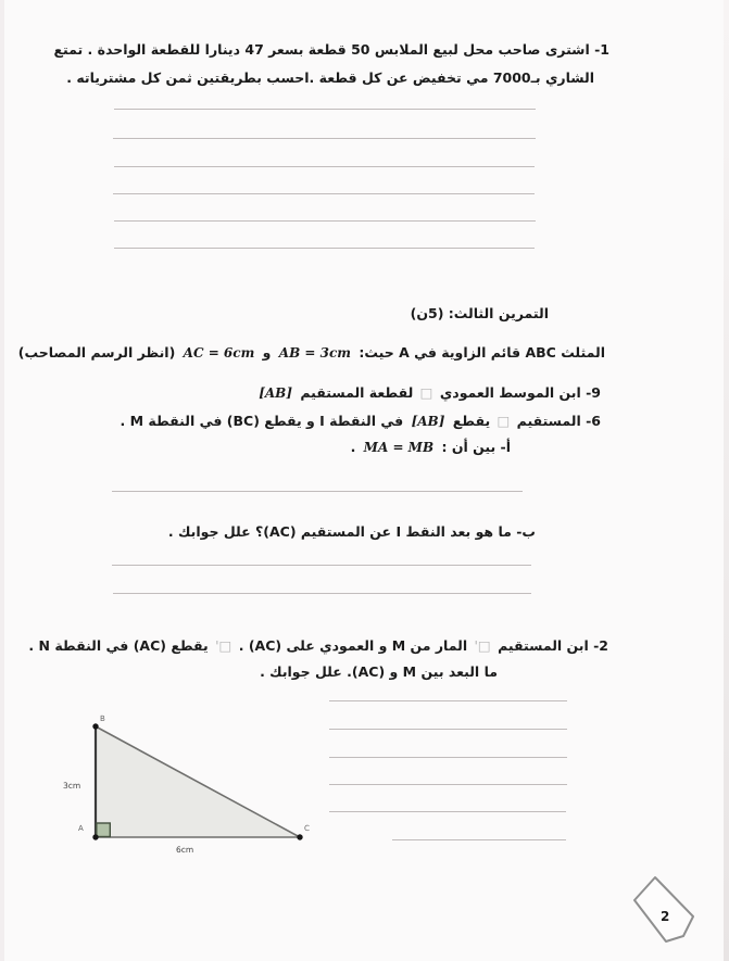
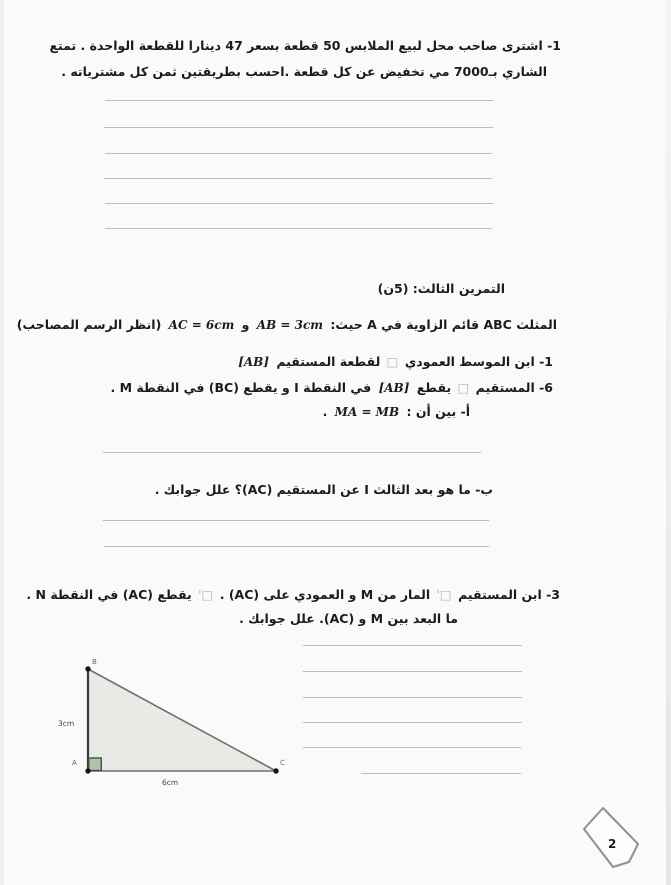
  1- اشترى صاحب محل لبيع الملابس 50 قطعة بسعر 47 دينارا للقطعة الواحدة . تمتع
  الشاري بـ7000 مي تخفيض عن كل قطعة .احسب بطريقتين ثمن كل مشترياته .
  التمرين الثالث: (5ن)
  المثلث ABC قائم الزاوية في A حيث: AB = 3cm و AC = 6cm (انظر الرسم المصاحب)
- 9- ابن الموسط العمودي □ لقطعة المستقيم [AB]
+ 1- ابن الموسط العمودي □ لقطعة المستقيم [AB]
  6- المستقيم □ يقطع [AB] في النقطة I و يقطع (BC) في النقطة M .
  أ- بين أن : MA = MB .
- ب- ما هو بعد النقط I عن المستقيم (AC)؟ علل جوابك .
+ ب- ما هو بعد الثالث I عن المستقيم (AC)؟ علل جوابك .
- 2- ابن المستقيم □' المار من M و العمودي على (AC) . □' يقطع (AC) في النقطة N .
+ 3- ابن المستقيم □' المار من M و العمودي على (AC) . □' يقطع (AC) في النقطة N .
  ما البعد بين M و (AC). علل جوابك .
  B
  A
  C
  3cm
  6cm
  2
